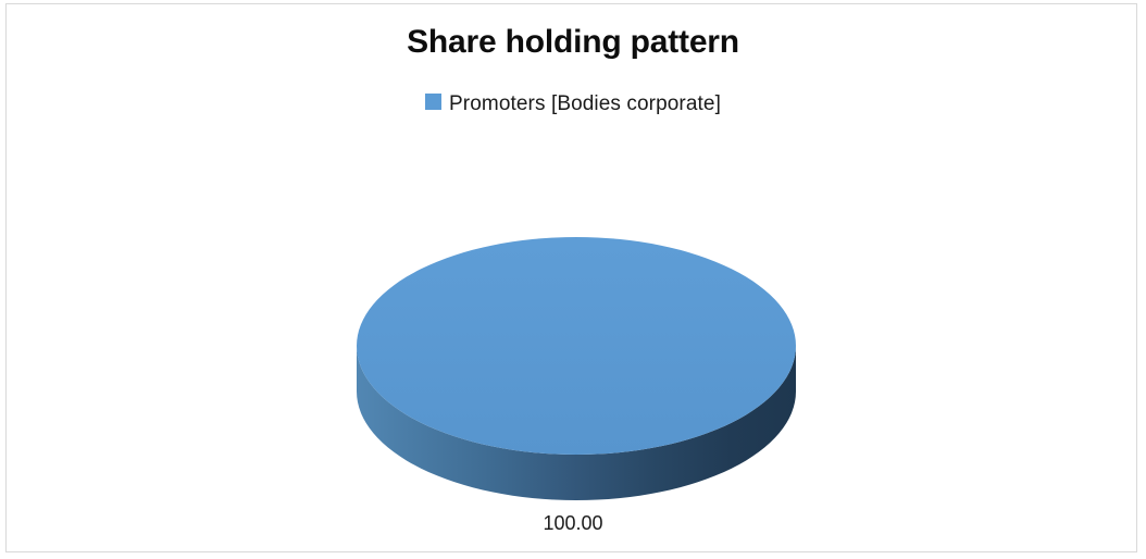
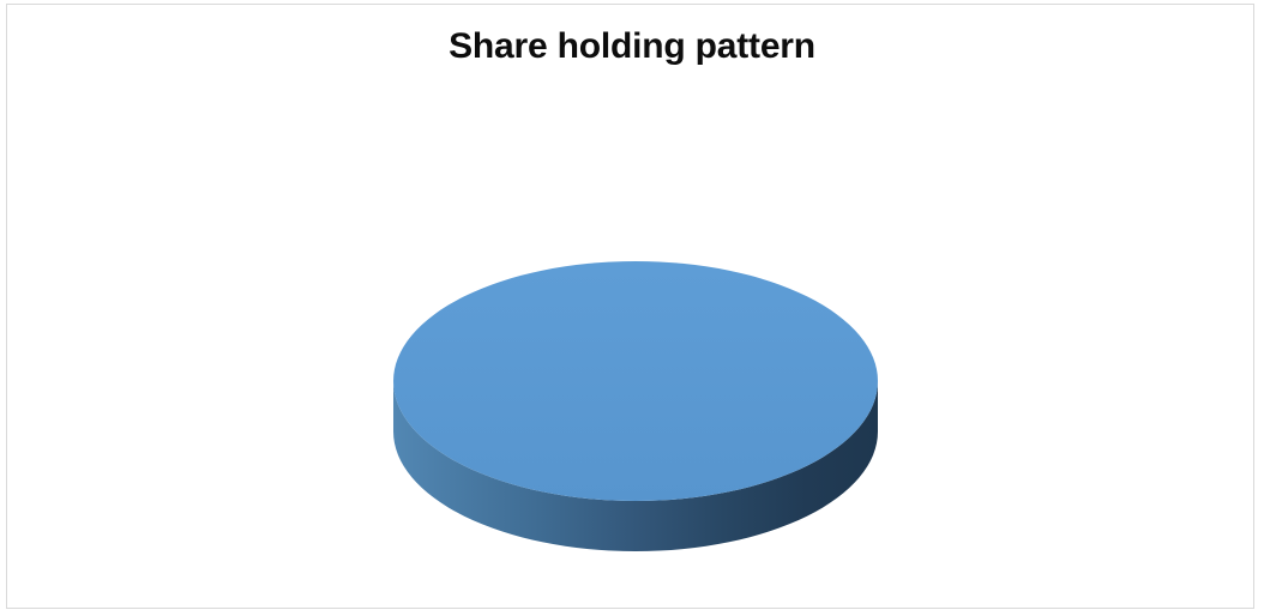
  Share holding pattern
- Promoters [Bodies corporate]
- 100.00
